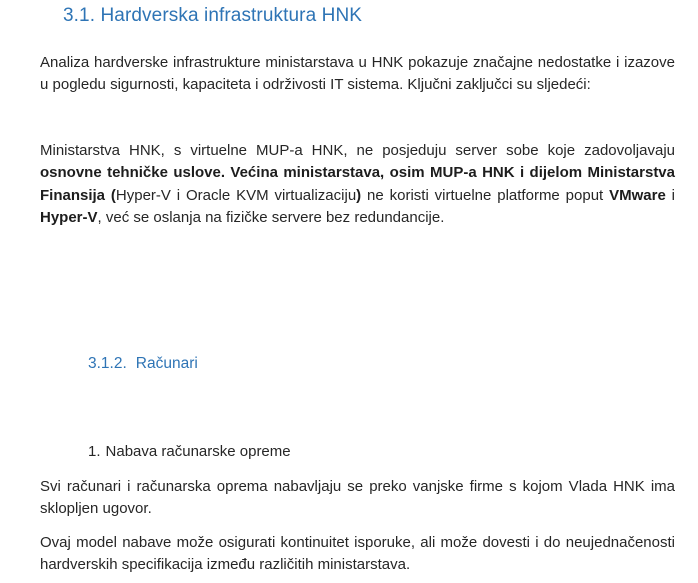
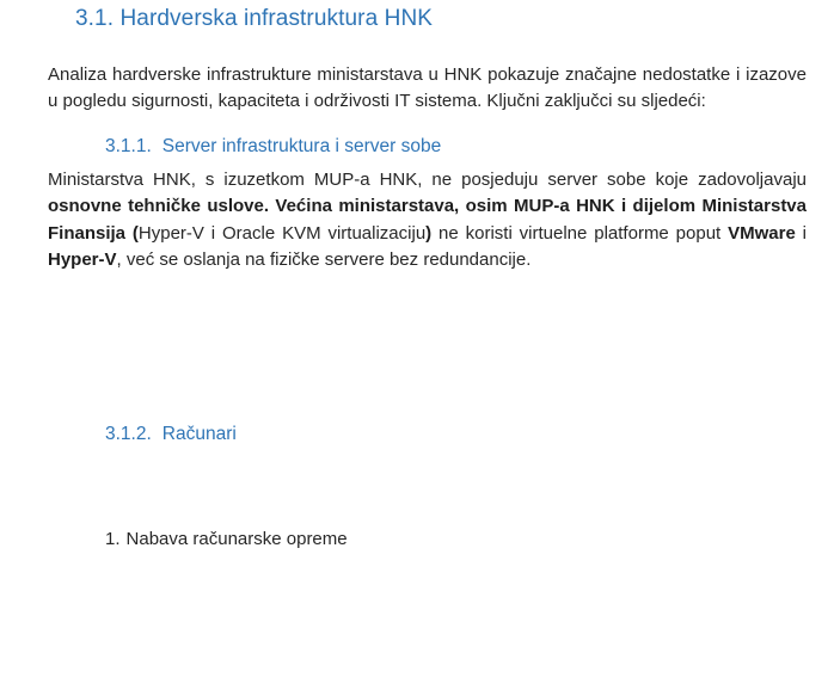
  3.1. Hardverska infrastruktura HNK
  Analiza hardverske infrastrukture ministarstava u HNK pokazuje značajne nedostatke i izazove u pogledu sigurnosti, kapaciteta i održivosti IT sistema. Ključni zaključci su sljedeći:
+ 3.1.1. Server infrastruktura i server sobe
- Ministarstva HNK, s virtuelne MUP-a HNK, ne posjeduju server sobe koje zadovoljavaju osnovne tehničke uslove. Većina ministarstava, osim MUP-a HNK i dijelom Ministarstva Finansija (Hyper-V i Oracle KVM virtualizaciju) ne koristi virtuelne platforme poput VMware i Hyper-V, već se oslanja na fizičke servere bez redundancije.
+ Ministarstva HNK, s izuzetkom MUP-a HNK, ne posjeduju server sobe koje zadovoljavaju osnovne tehničke uslove. Većina ministarstava, osim MUP-a HNK i dijelom Ministarstva Finansija (Hyper-V i Oracle KVM virtualizaciju) ne koristi virtuelne platforme poput VMware i Hyper-V, već se oslanja na fizičke servere bez redundancije.
  3.1.2. Računari
  1. Nabava računarske opreme
- Svi računari i računarska oprema nabavljaju se preko vanjske firme s kojom Vlada HNK ima sklopljen ugovor.
- Ovaj model nabave može osigurati kontinuitet isporuke, ali može dovesti i do neujednačenosti hardverskih specifikacija između različitih ministarstava.
